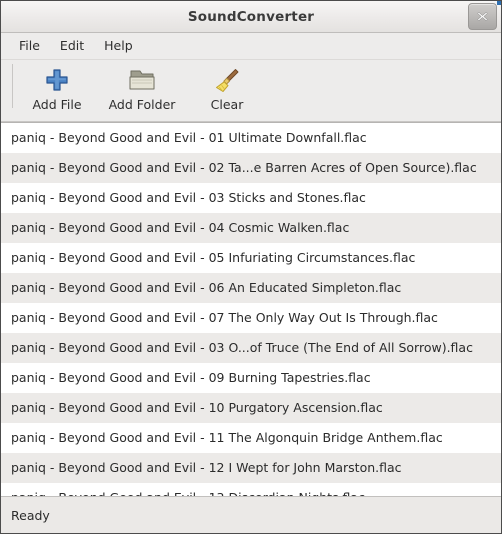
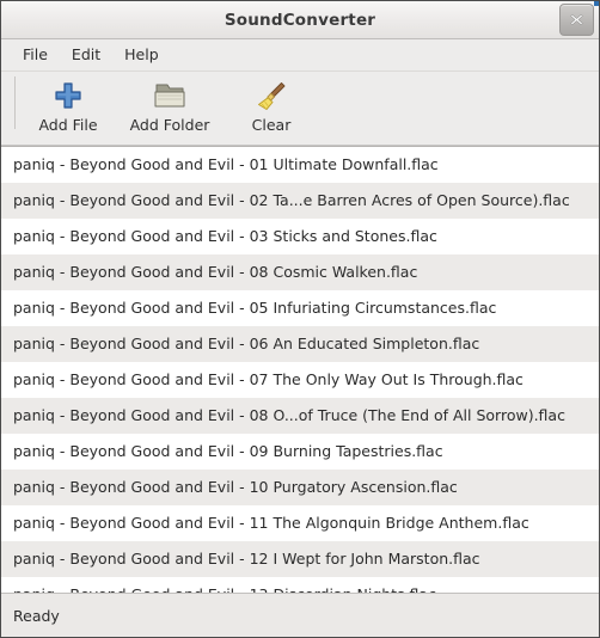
  SoundConverter
  File
  Edit
  Help
  Add File
  Add Folder
  Clear
  paniq - Beyond Good and Evil - 01 Ultimate Downfall.flac
  paniq - Beyond Good and Evil - 02 Ta...e Barren Acres of Open Source).flac
  paniq - Beyond Good and Evil - 03 Sticks and Stones.flac
- paniq - Beyond Good and Evil - 04 Cosmic Walken.flac
+ paniq - Beyond Good and Evil - 08 Cosmic Walken.flac
  paniq - Beyond Good and Evil - 05 Infuriating Circumstances.flac
  paniq - Beyond Good and Evil - 06 An Educated Simpleton.flac
  paniq - Beyond Good and Evil - 07 The Only Way Out Is Through.flac
- paniq - Beyond Good and Evil - 03 O...of Truce (The End of All Sorrow).flac
+ paniq - Beyond Good and Evil - 08 O...of Truce (The End of All Sorrow).flac
  paniq - Beyond Good and Evil - 09 Burning Tapestries.flac
  paniq - Beyond Good and Evil - 10 Purgatory Ascension.flac
  paniq - Beyond Good and Evil - 11 The Algonquin Bridge Anthem.flac
  paniq - Beyond Good and Evil - 12 I Wept for John Marston.flac
  Ready
